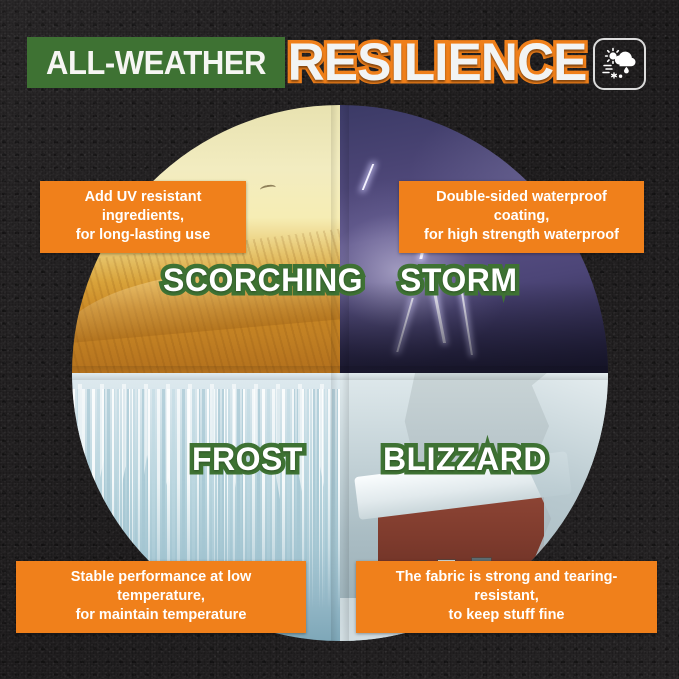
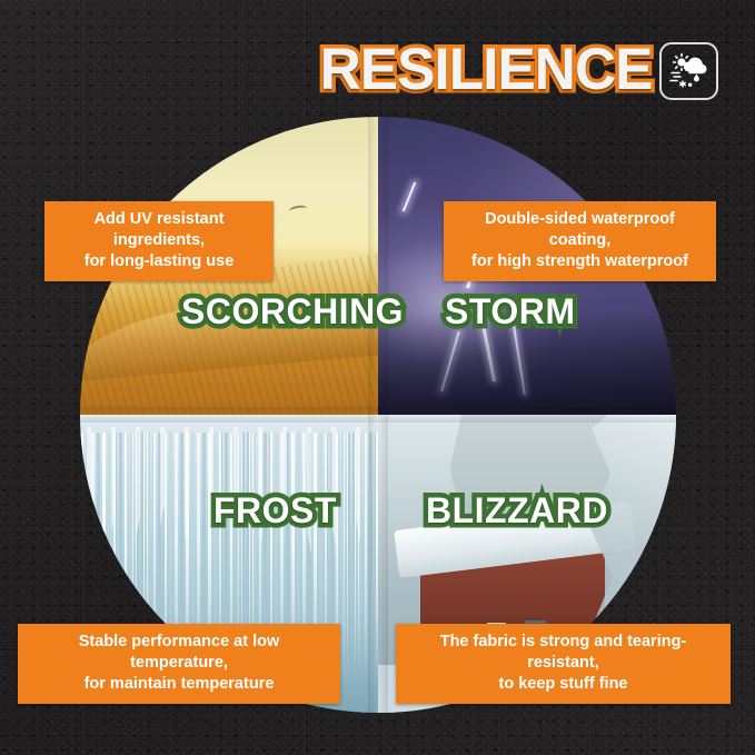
- ALL-WEATHER
  RESILIENCE
  SCORCHING
  STORM
  FROST
  BLIZZARD
  Add UV resistant ingredients,
  for long-lasting use
  Double-sided waterproof coating,
  for high strength waterproof
  Stable performance at low temperature,
  for maintain temperature
  The fabric is strong and tearing-resistant,
  to keep stuff fine
